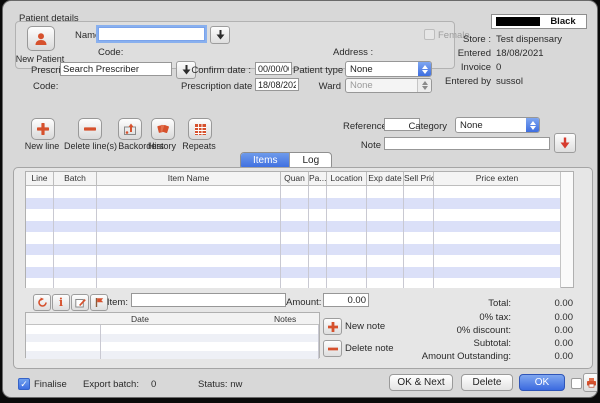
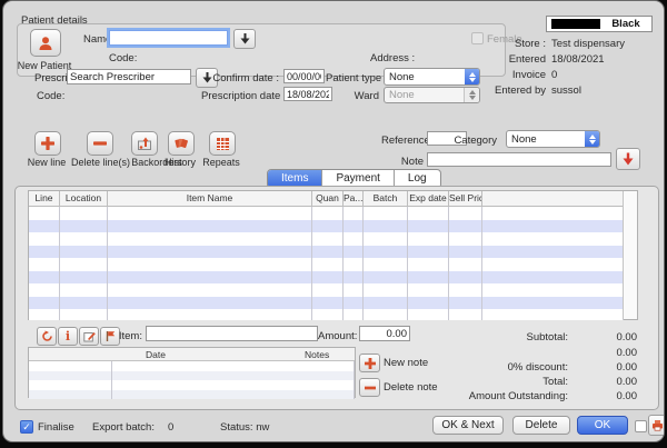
  Patient details
  New Patient
  Nam
  Code:
  Address :
  Female
  Search Prescriber
  Code:
  Confirm date :
  00/00/0
  Prescription date
  18/08/202
  Patient type
  None
  Ward
  None
  Black
  Store :
  Test dispensary
  Entered
  18/08/2021
  Invoice
  0
  Entered by
  sussol
  New line
  Delete line(s
  Backorders
  History
  Repeats
  Referenc
  Category
  None
  Note
  Items
+ Payment
  Log
  Line
- Batch
+ Location
  Item Name
  Quan
  Pa...
- Location
+ Batch
  Exp date
  Sell Pric
- Price exten
  i
  Item:
  Amount:
  0.00
  Date
  Notes
  New note
  Delete note
- Total:
+ Subtotal:
  0.00
- 0% tax:
  0.00
  0% discount:
  0.00
- Subtotal:
+ Total:
  0.00
  Amount Outstanding:
  0.00
  Finalise
  Export batch:
  0
  Status: nw
  OK & Next
  Delete
  OK
